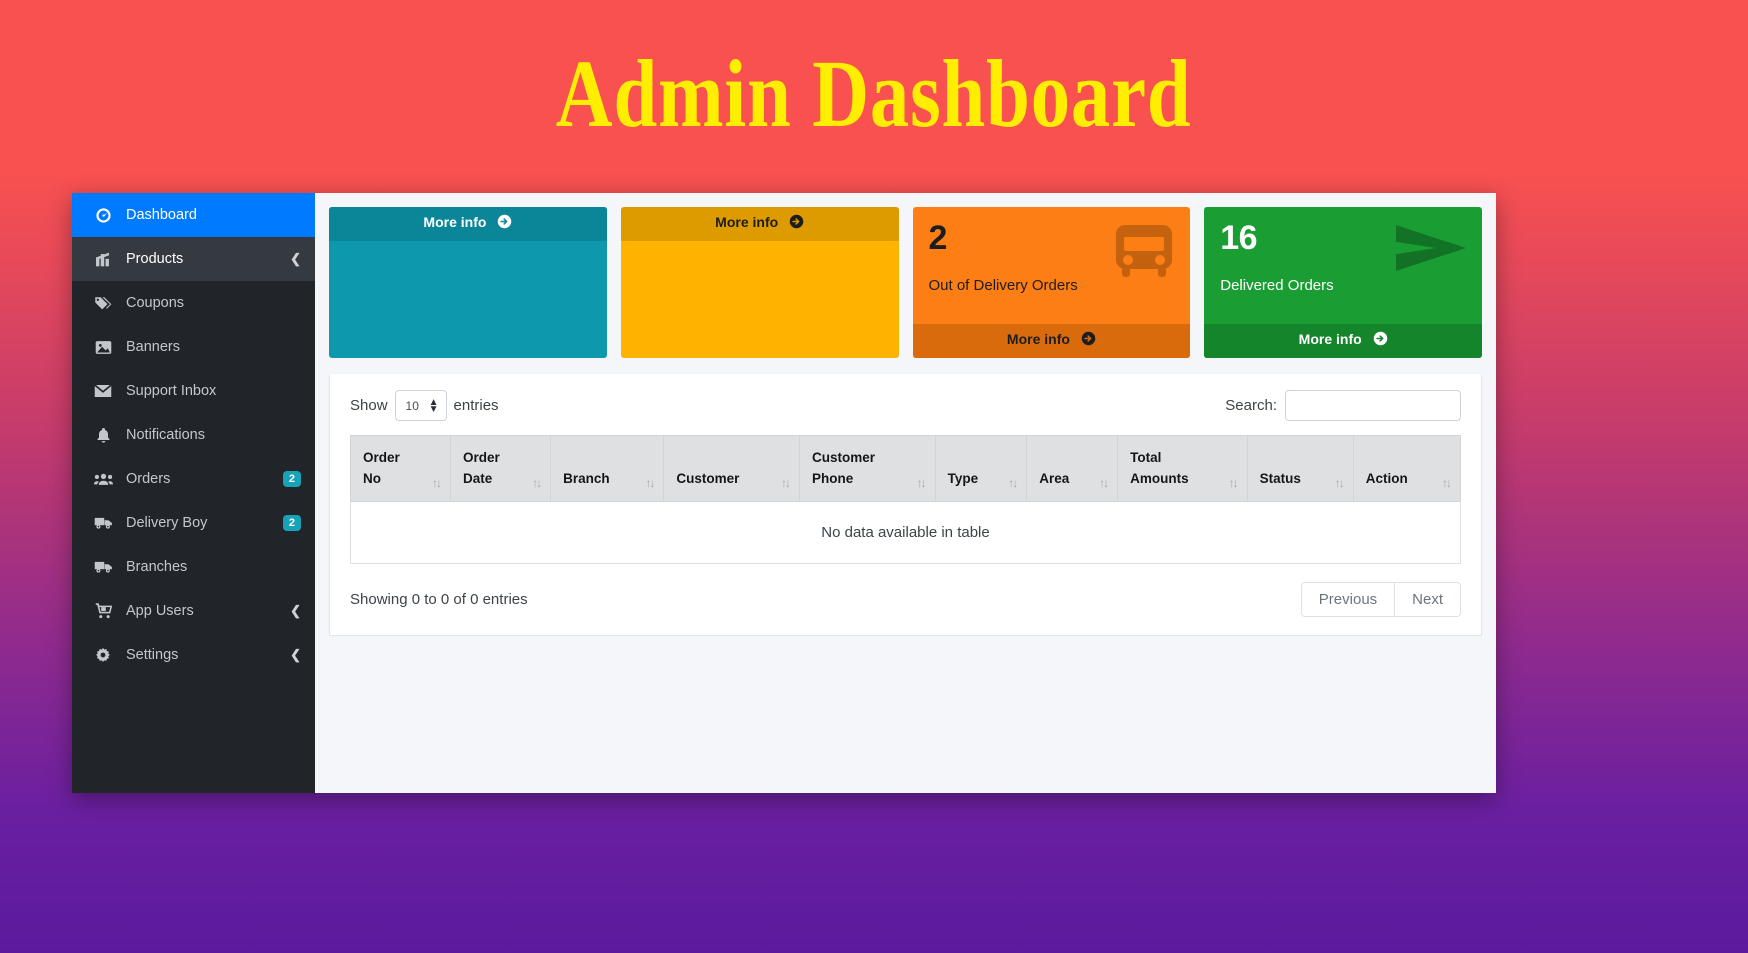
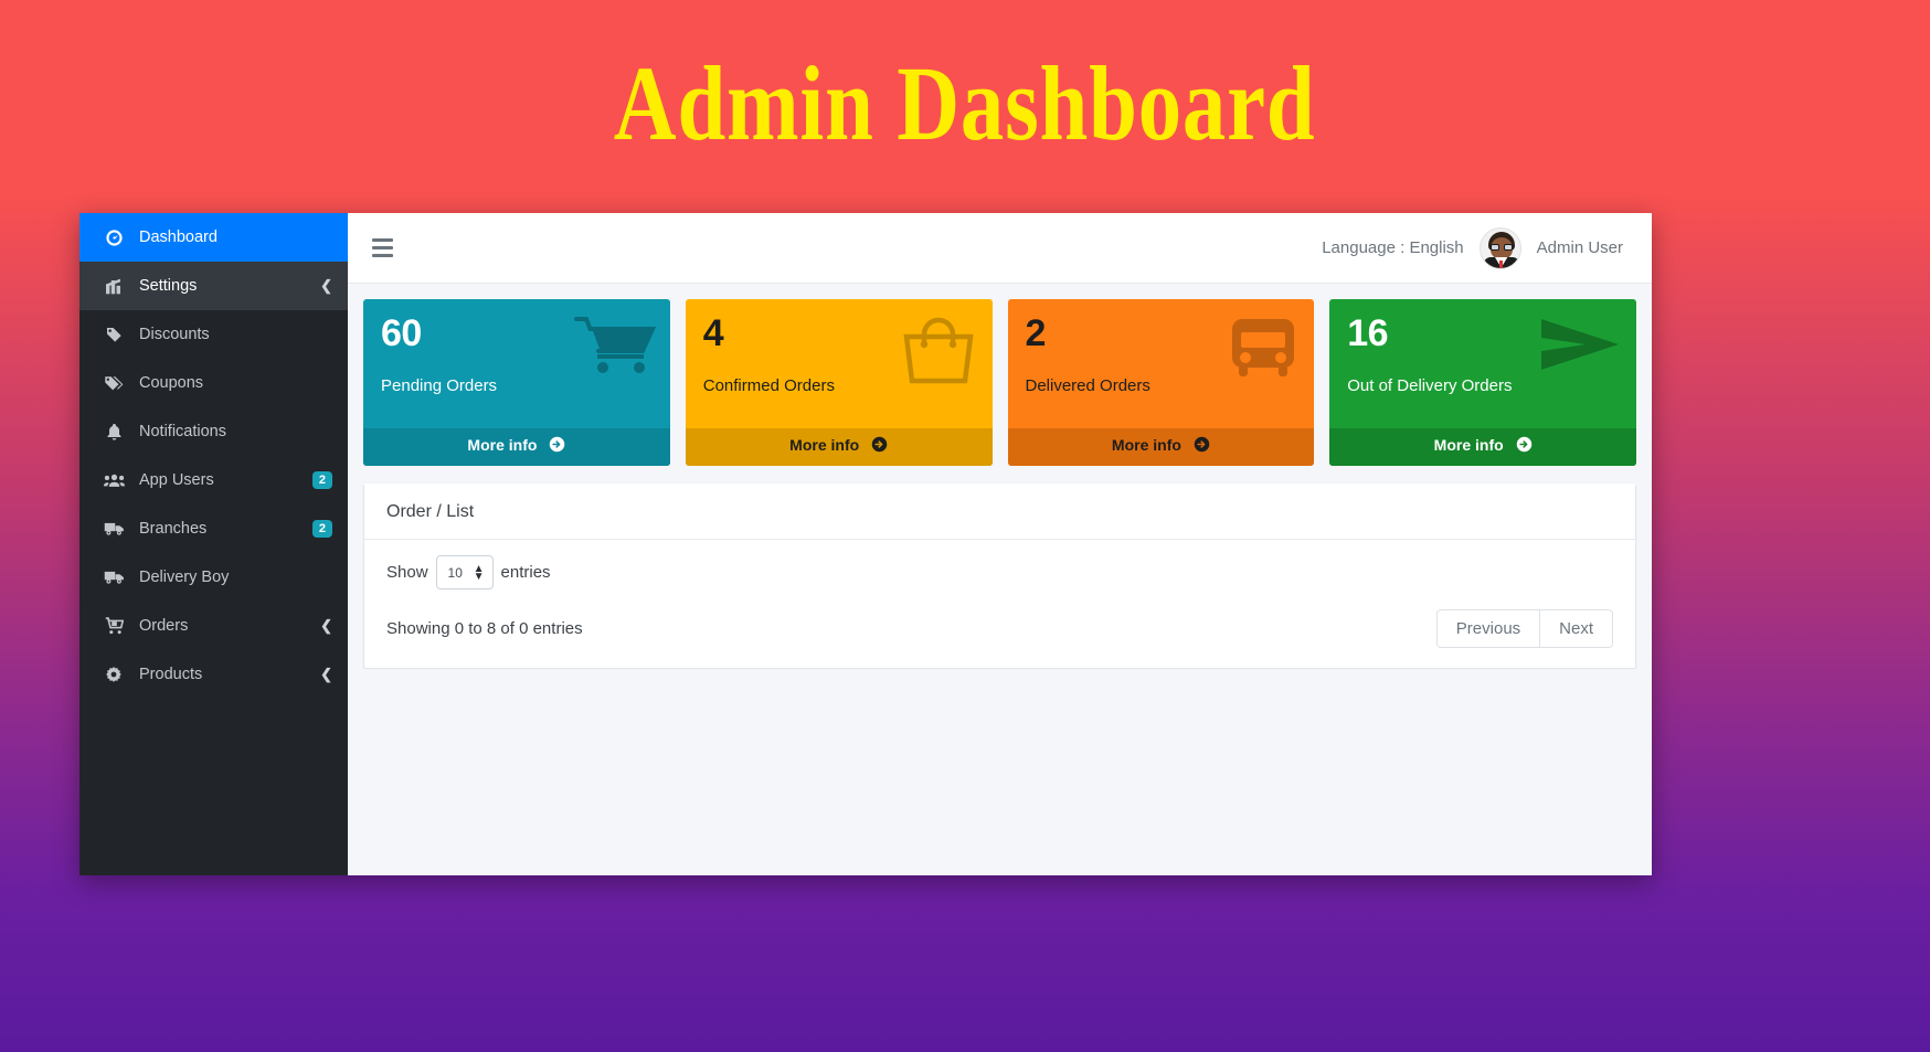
  Admin Dashboard
  Dashboard
- Products
+ Settings
  ❮
+ Discounts
  Coupons
- Banners
- Support Inbox
  Notifications
- Orders
+ App Users
  2
- Delivery Boy
+ Branches
  2
- Branches
+ Delivery Boy
- App Users
+ Orders
  ❮
- Settings
+ Products
  ❮
+ Language : English
+ Admin User
+ 60
+ Pending Orders
  More info
+ 4
+ Confirmed Orders
  More info
  2
- Out of Delivery Orders
+ Delivered Orders
  More info
  16
- Delivered Orders
+ Out of Delivery Orders
  More info
+ Order / List
  Show
  10
  ▲
  ▼
  entries
- Search:
- OrderNo ↑↓	OrderDate ↑↓	Branch ↑↓	Customer ↑↓	CustomerPhone ↑↓	Type ↑↓	Area ↑↓	TotalAmounts ↑↓	Status ↑↓	Action ↑↓
- No data available in table
- Showing 0 to 0 of 0 entries
+ Showing 0 to 8 of 0 entries
  Previous
  Next
